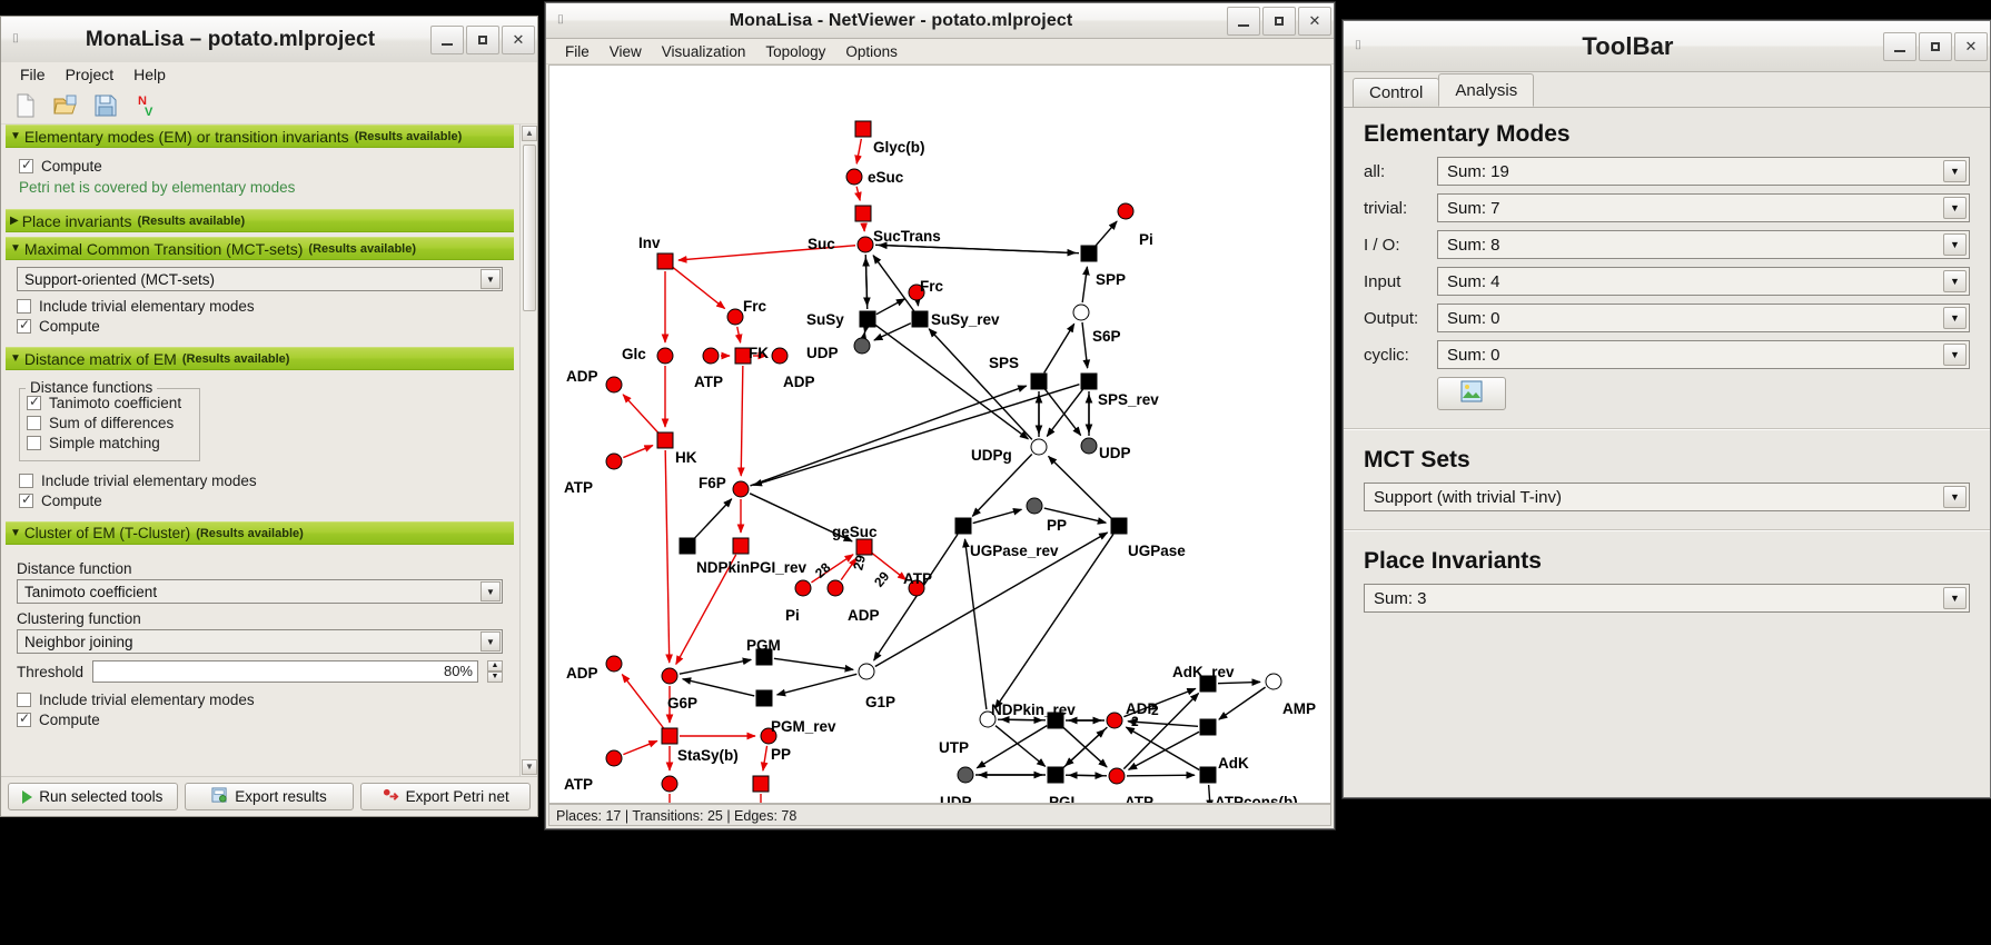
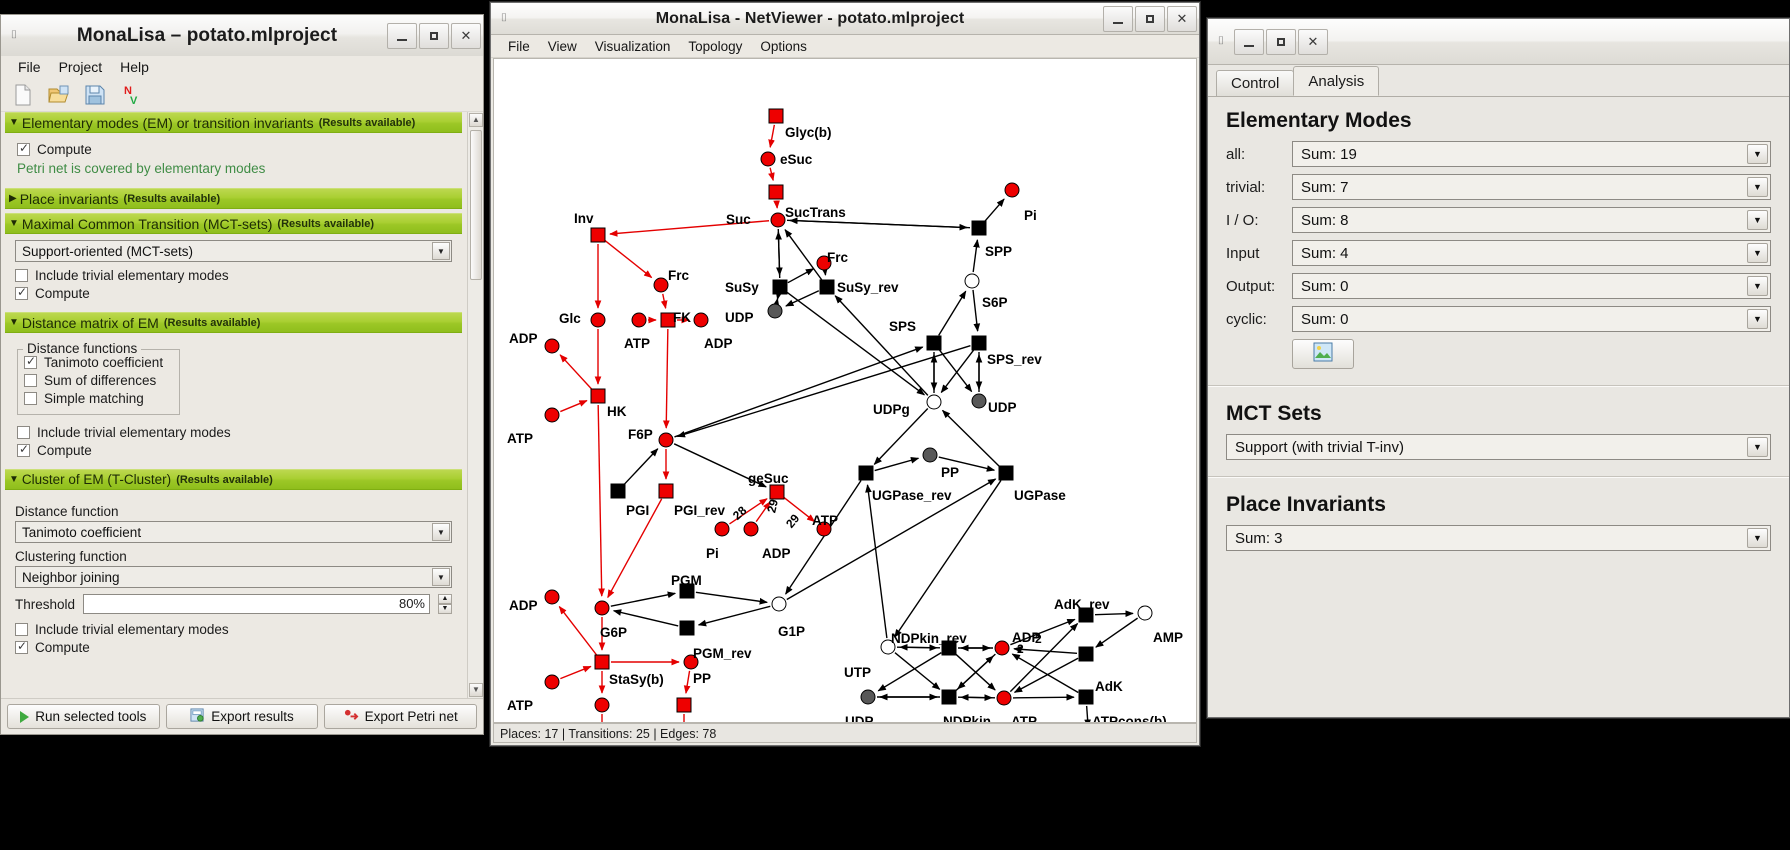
  ⌷
  MonaLisa – potato.mlproject
  ✕
  File
  Project
  Help
  N
  V
  ▼
  Elementary modes (EM) or transition invariants
  (Results available)
  Compute
  Petri net is covered by elementary modes
  ▶
  Place invariants
  (Results available)
  ▼
  Maximal Common Transition (MCT-sets)
  (Results available)
  Support-oriented (MCT-sets)
  ▼
  Include trivial elementary modes
  Compute
  ▼
  Distance matrix of EM
  (Results available)
  Distance functions
  Tanimoto coefficient
  Sum of differences
  Simple matching
  Include trivial elementary modes
  Compute
  ▼
  Cluster of EM (T-Cluster)
  (Results available)
  Distance function
  Tanimoto coefficient
  ▼
  Clustering function
  Neighbor joining
  ▼
  Threshold
  80%
  Include trivial elementary modes
  Compute
  ▲
  ▼
  Run selected tools
  Export results
  Export Petri net
  ⌷
  MonaLisa - NetViewer - potato.mlproject
  ✕
  File
  View
  Visualization
  Topology
  Options
  eSuc
  Suc
  Pi
  Frc
  Frc
  UDP
  S6P
  Glc
  ADP
  ATP
  ADP
  ATP
  UDP
  UDPg
  F6P
  PP
  Pi
  ADP
  ATP
  G1P
  ADP
  G6P
  PP
  ATP
  UTP
  ADP
  AMP
  UDP
  ATP
  Glyc(b)
  SucTrans
  SPP
  Inv
  SuSy
  SuSy_rev
  FK
  SPS
  SPS_rev
  HK
- NDPkin
+ PGI
  PGI_rev
  geSuc
  UGPase_rev
  UGPase
  PGM
  PGM_rev
  StaSy(b)
  NDPkin_rev
  AdK_rev
  AdK
- PGI
+ NDPkin
  ATPcons(b)
  2
  2
  Places: 17 | Transitions: 25 | Edges: 78
  ⌷
- ToolBar
  ✕
  Control
  Analysis
  Elementary Modes
  all:
  Sum: 19
  ▼
  trivial:
  Sum: 7
  ▼
  I / O:
  Sum: 8
  ▼
  Input
  Sum: 4
  ▼
  Output:
  Sum: 0
  ▼
  cyclic:
  Sum: 0
  ▼
  MCT Sets
  Support (with trivial T-inv)
  ▼
  Place Invariants
  Sum: 3
  ▼
